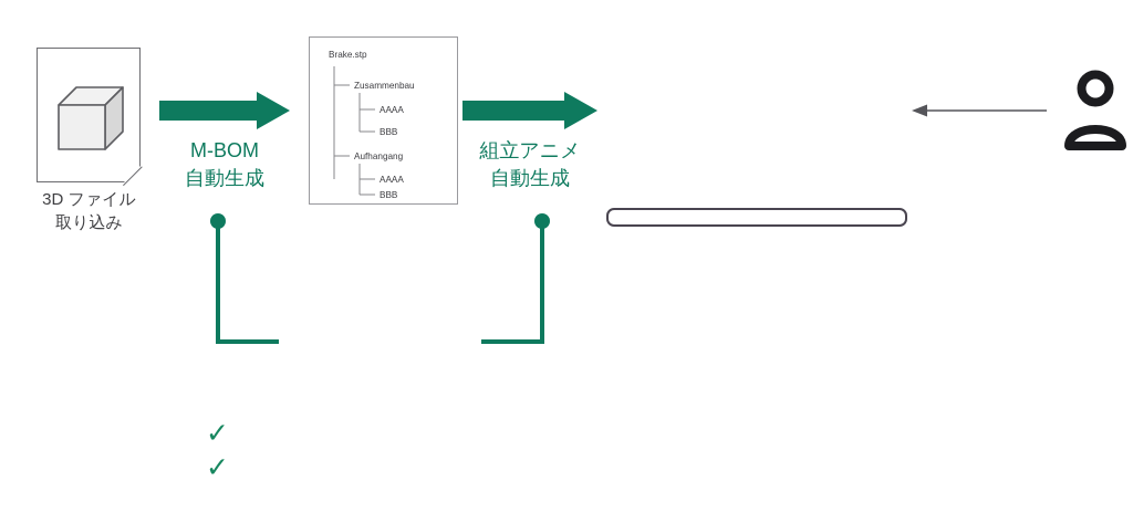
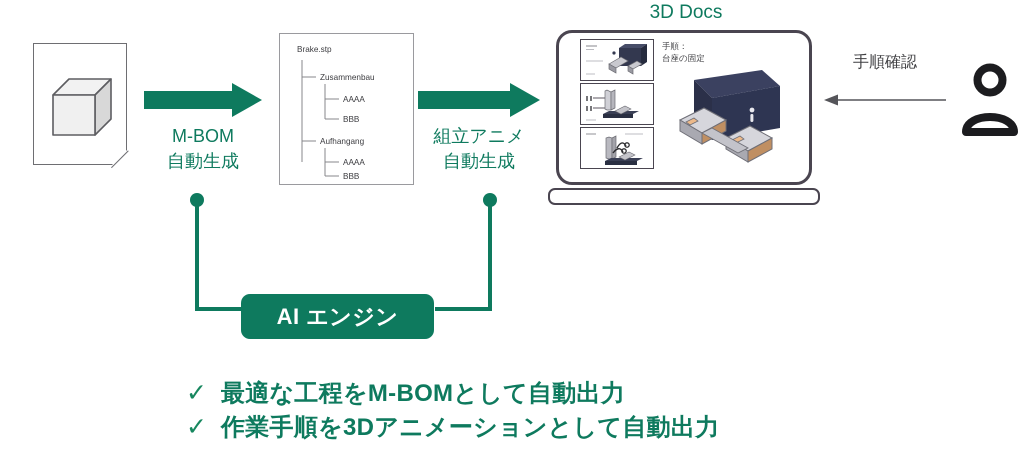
- 3D ファイル
- 取り込み
  M-BOM
  自動生成
  Brake.stp
  Zusammenbau
  AAAA
  BBB
  Aufhangang
  AAAA
  BBB
  組立アニメ
  自動生成
+ 3D Docs
+ 手順：
+ 台座の固定
+ 手順確認
+ AI エンジン
  ✓
+ 最適な工程をM-BOMとして自動出力
  ✓
+ 作業手順を3Dアニメーションとして自動出力
